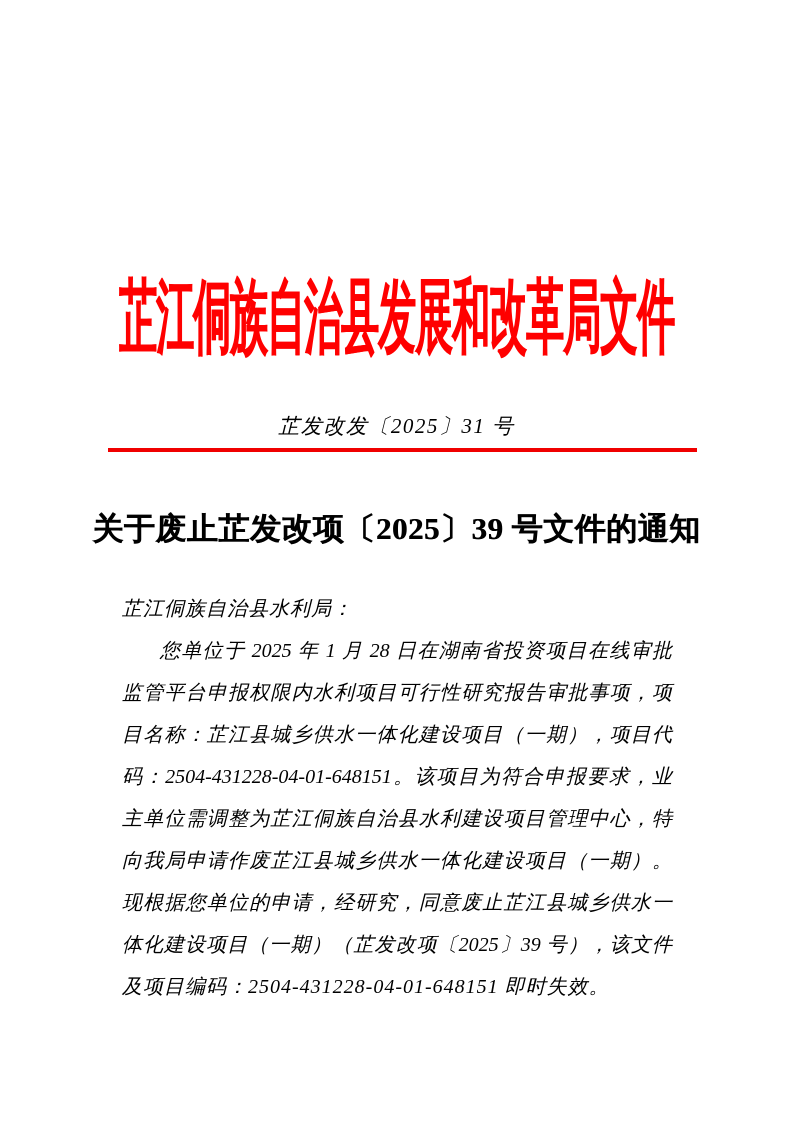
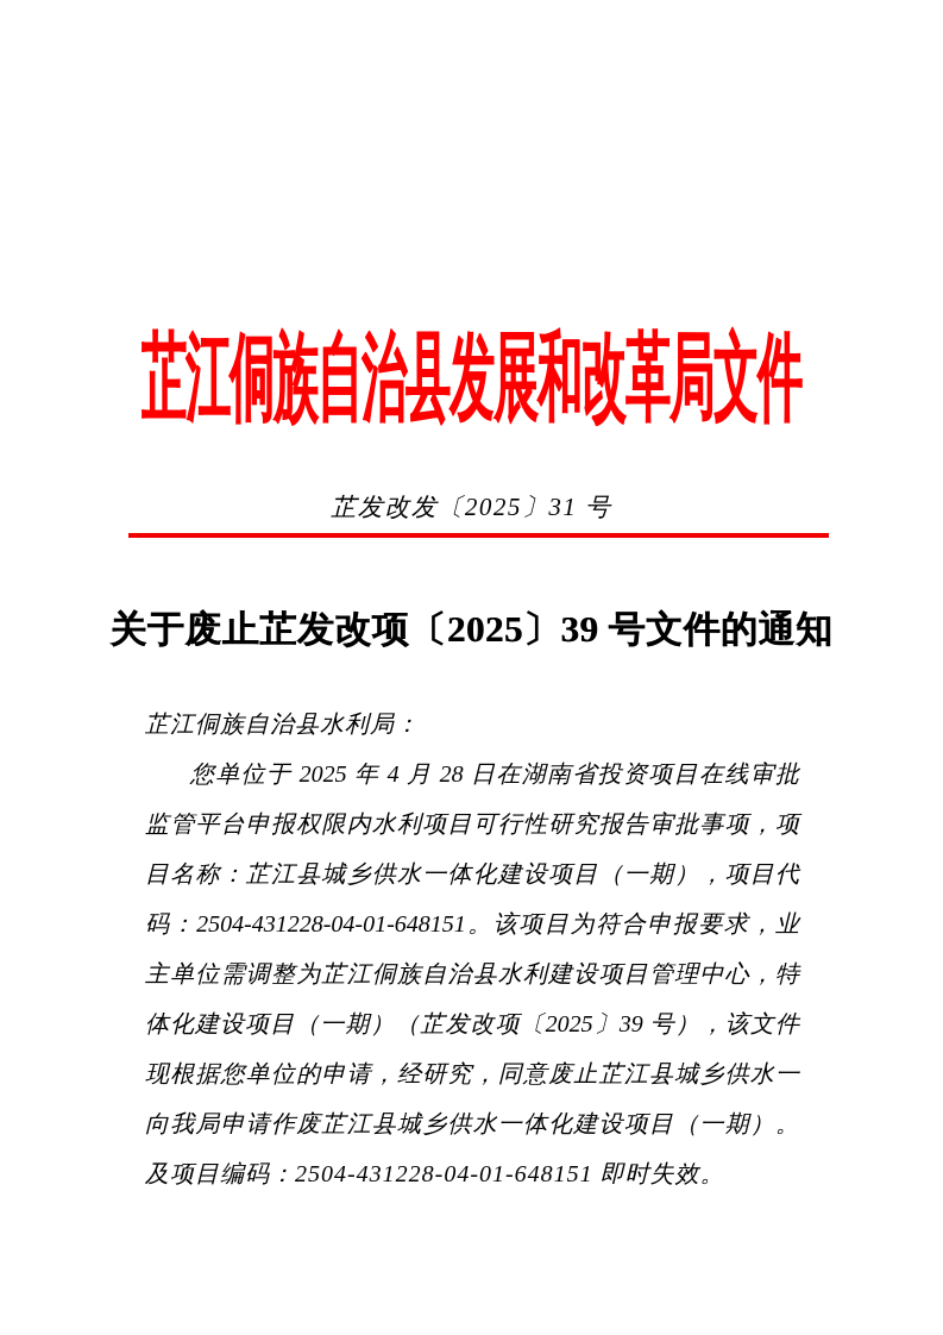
  芷江侗族自治县发展和改革局文件
  芷发改发〔2025〕31 号
  关于废止芷发改项〔2025〕39 号文件的通知
  芷江侗族自治县水利局：
- 您单位于 2025 年 1 月 28 日在湖南省投资项目在线审批
+ 您单位于 2025 年 4 月 28 日在湖南省投资项目在线审批
  监管平台申报权限内水利项目可行性研究报告审批事项，项
  目名称：芷江县城乡供水一体化建设项目（一期），项目代
  码：2504-431228-04-01-648151。该项目为符合申报要求，业
  主单位需调整为芷江侗族自治县水利建设项目管理中心，特
- 向我局申请作废芷江县城乡供水一体化建设项目（一期）。
+ 体化建设项目（一期）（芷发改项〔2025〕39 号），该文件
  现根据您单位的申请，经研究，同意废止芷江县城乡供水一
- 体化建设项目（一期）（芷发改项〔2025〕39 号），该文件
+ 向我局申请作废芷江县城乡供水一体化建设项目（一期）。
  及项目编码：2504-431228-04-01-648151 即时失效。
